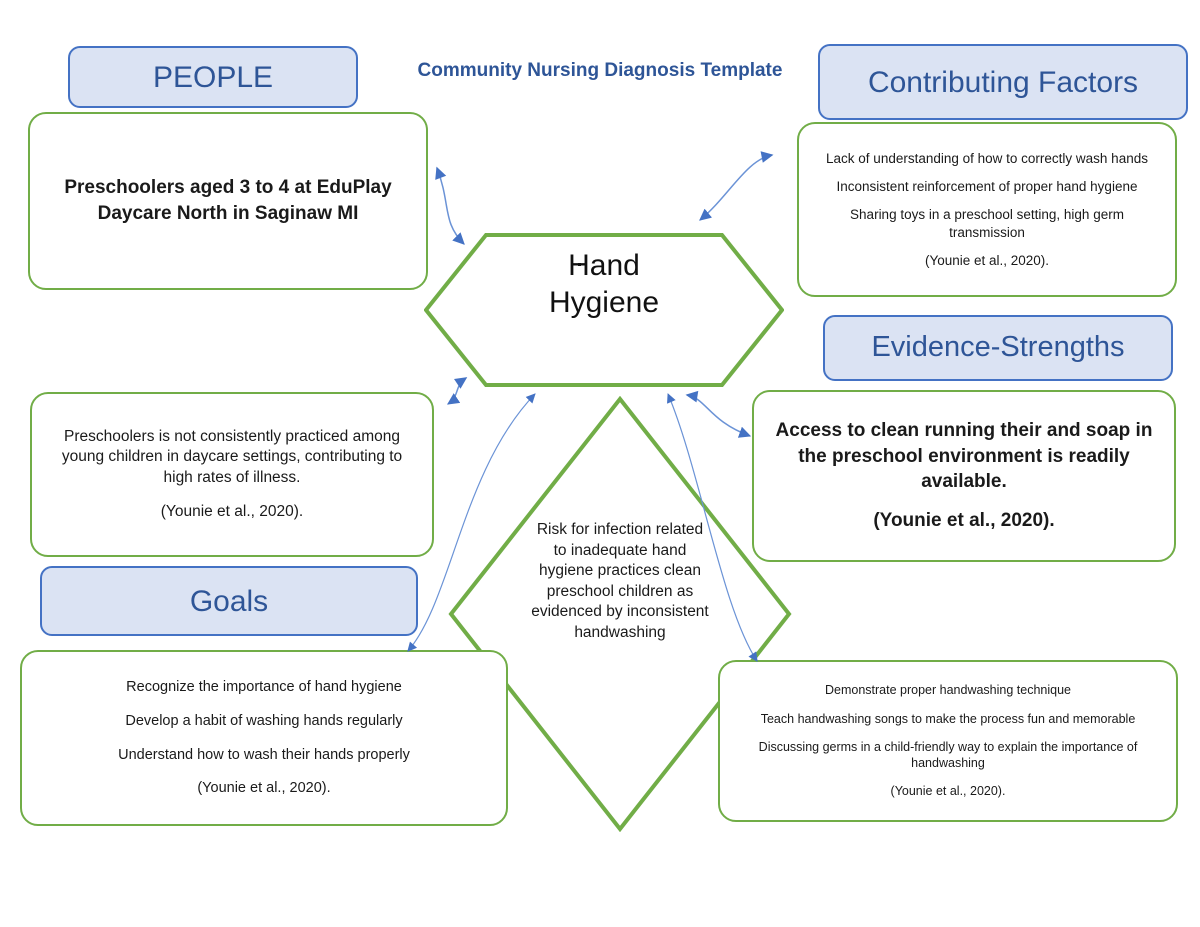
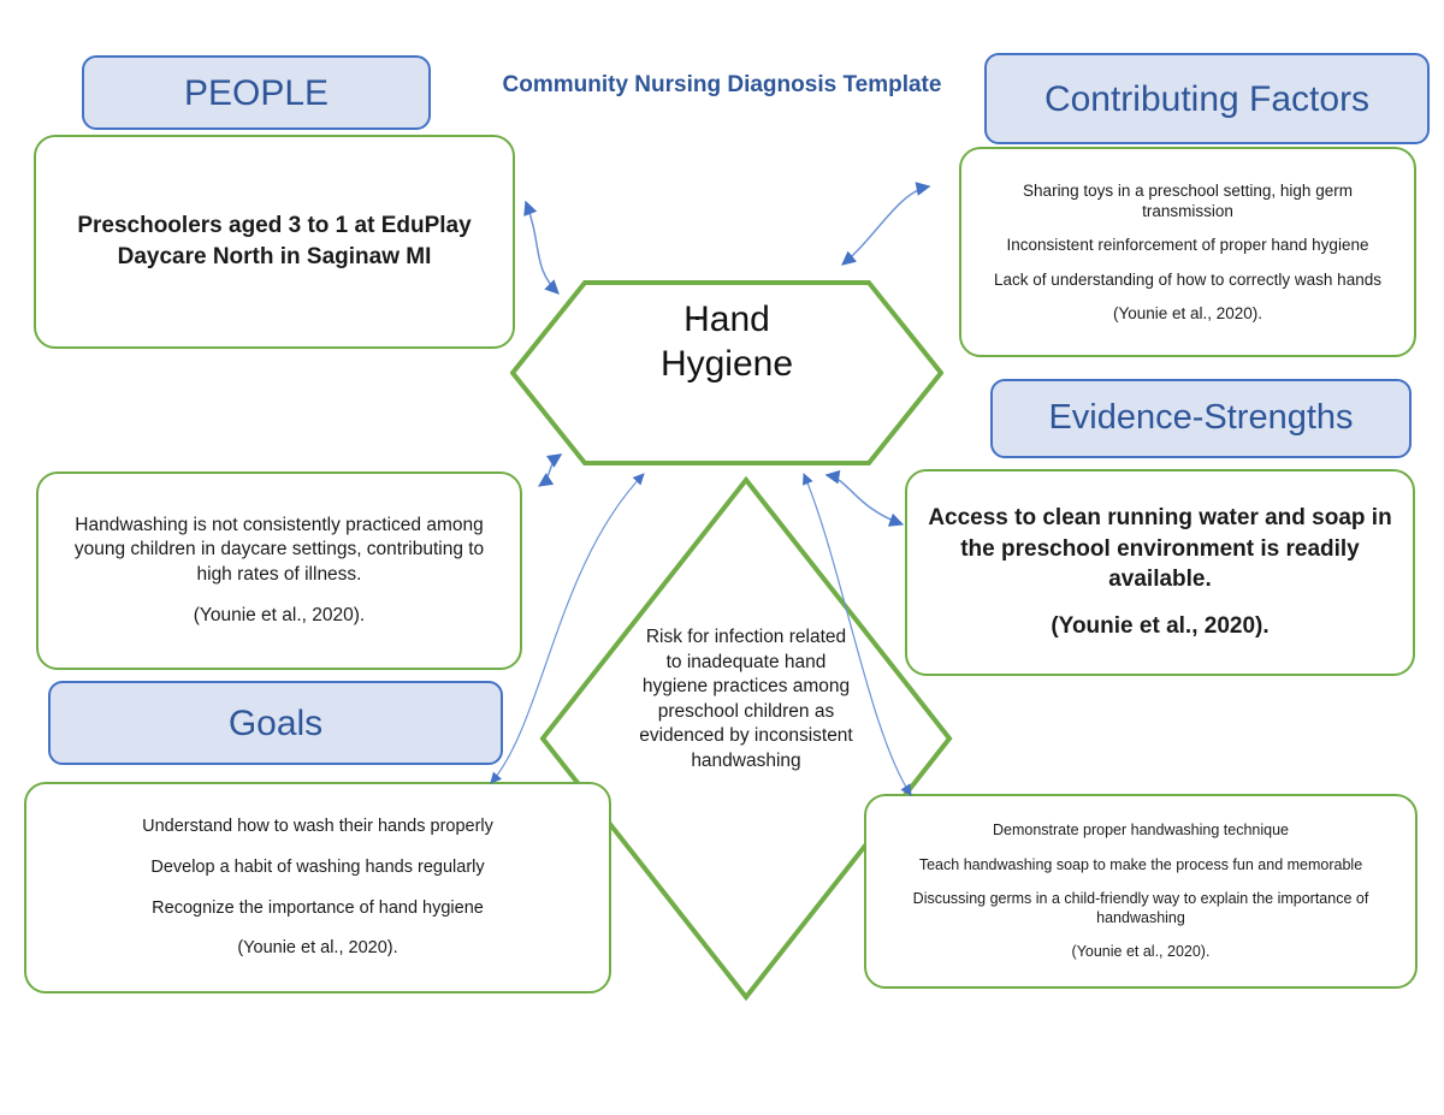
  Community Nursing Diagnosis Template
  Hand
  Hygiene
- Risk for infection related to inadequate hand hygiene practices clean preschool children as evidenced by inconsistent handwashing
+ Risk for infection related to inadequate hand hygiene practices among preschool children as evidenced by inconsistent handwashing
  PEOPLE
- Preschoolers aged 3 to 4 at EduPlay Daycare North in Saginaw MI
+ Preschoolers aged 3 to 1 at EduPlay Daycare North in Saginaw MI
  Contributing Factors
- Lack of understanding of how to correctly wash hands
+ Sharing toys in a preschool setting, high germ transmission
  Inconsistent reinforcement of proper hand hygiene
- Sharing toys in a preschool setting, high germ transmission
+ Lack of understanding of how to correctly wash hands
  (Younie et al., 2020).
- Preschoolers is not consistently practiced among young children in daycare settings, contributing to high rates of illness.
+ Handwashing is not consistently practiced among young children in daycare settings, contributing to high rates of illness.
  (Younie et al., 2020).
  Evidence-Strengths
- Access to clean running their and soap in the preschool environment is readily available.
+ Access to clean running water and soap in the preschool environment is readily available.
  (Younie et al., 2020).
  Goals
- Recognize the importance of hand hygiene
+ Understand how to wash their hands properly
  Develop a habit of washing hands regularly
- Understand how to wash their hands properly
+ Recognize the importance of hand hygiene
  (Younie et al., 2020).
  Demonstrate proper handwashing technique
- Teach handwashing songs to make the process fun and memorable
+ Teach handwashing soap to make the process fun and memorable
  Discussing germs in a child-friendly way to explain the importance of handwashing
  (Younie et al., 2020).
